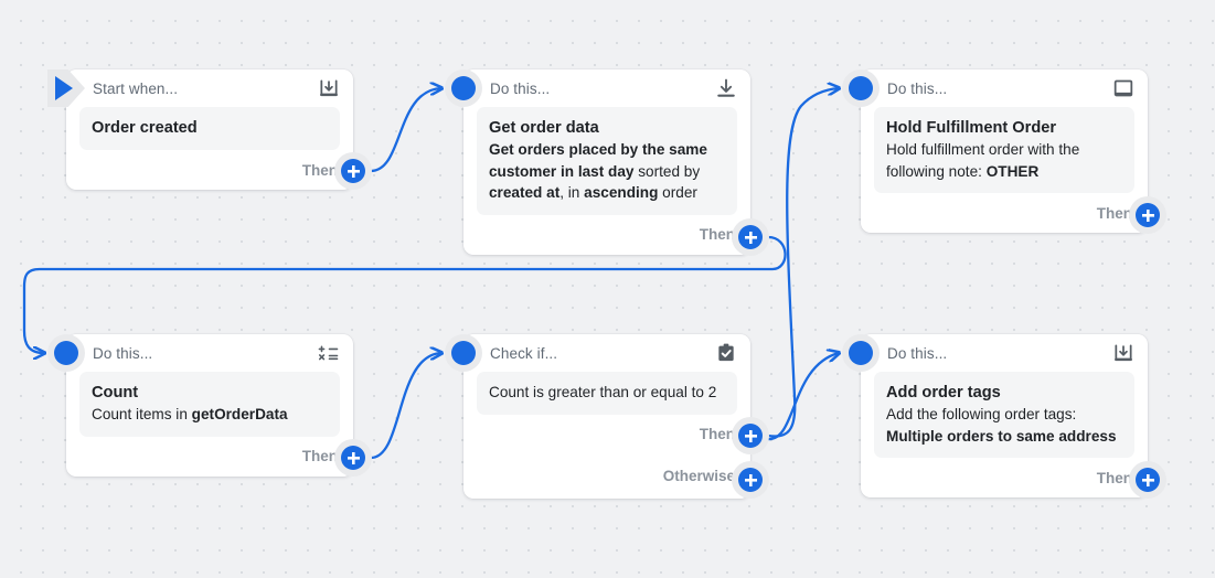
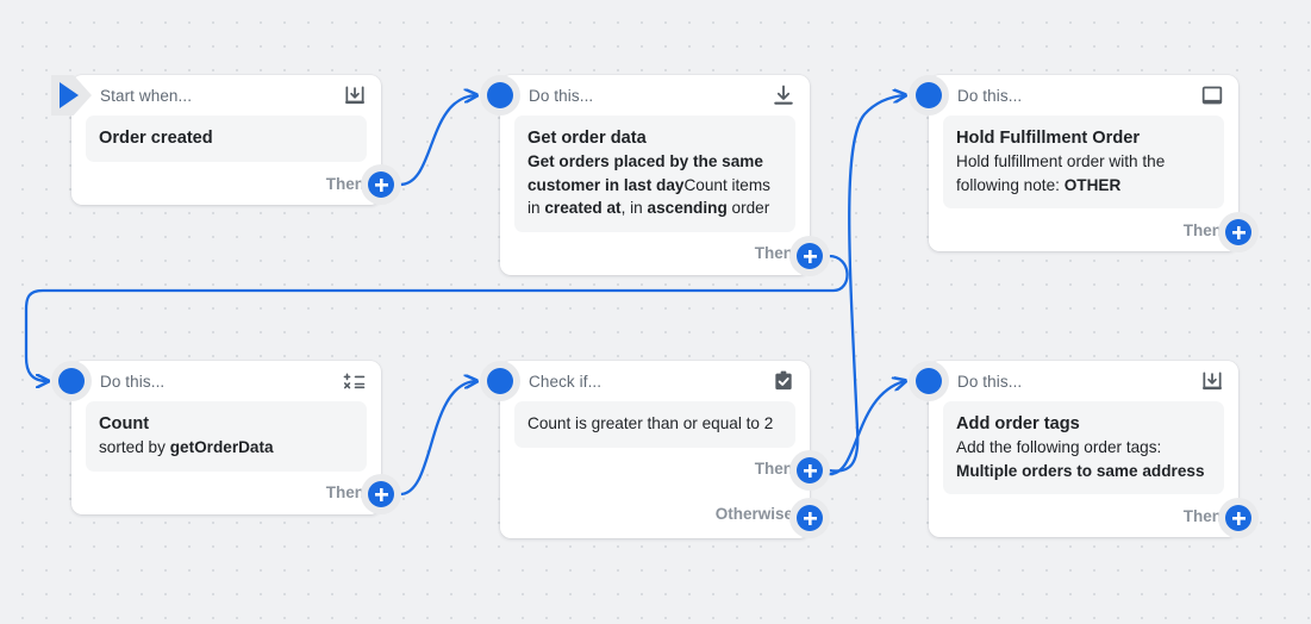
  Start when...
  Order created
  Then
  Do this...
  Get order data
- Get orders placed by the same customer in last day sorted by created at, in ascending order
+ Get orders placed by the same customer in last dayCount items in created at, in ascending order
  Then
  Do this...
  Hold Fulfillment Order
  Hold fulfillment order with the following note: OTHER
  Then
  Do this...
  Count
- Count items in getOrderData
+ sorted by getOrderData
  Then
  Check if...
  Count is greater than or equal to 2
  Then
  Otherwis
  Do this...
  Add order tags
  Add the following order tags: Multiple orders to same address
  Then
